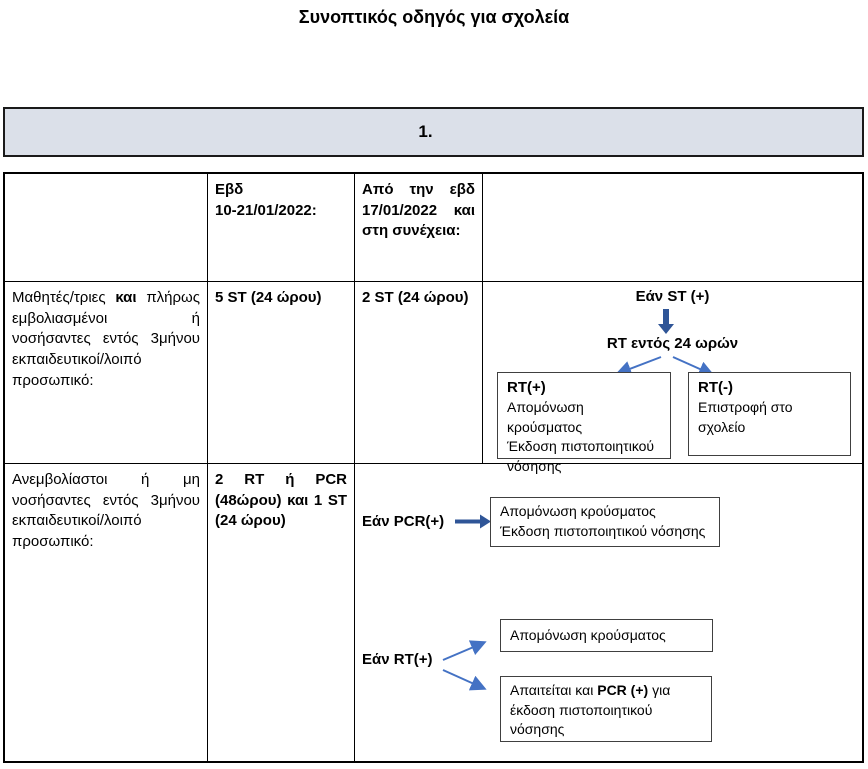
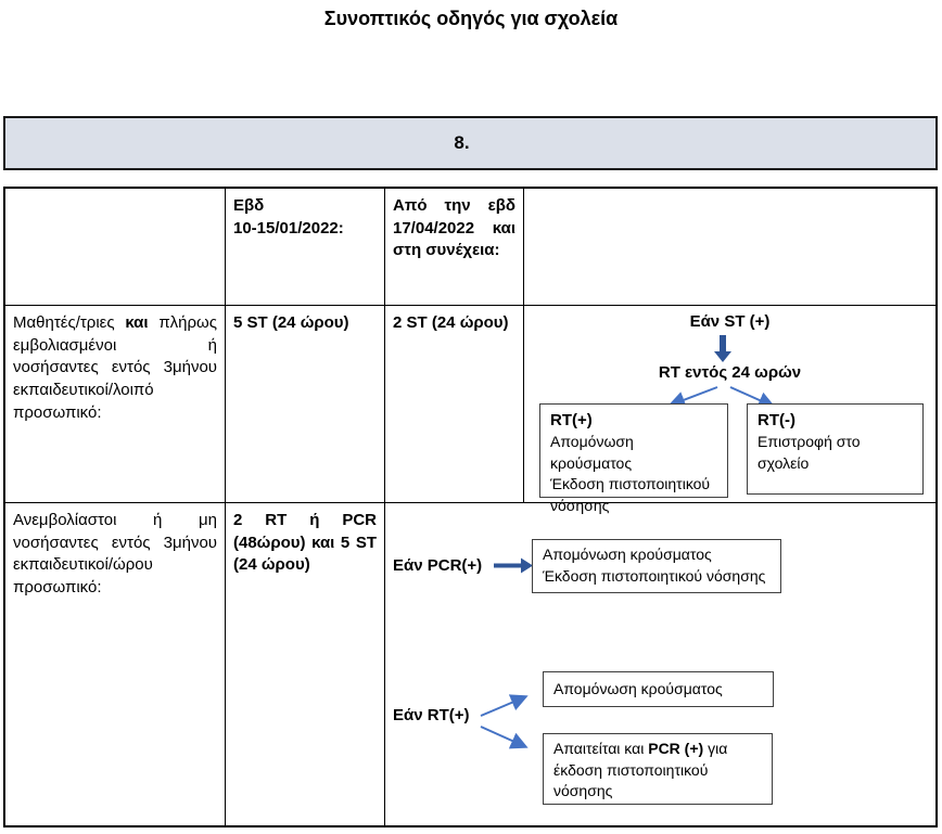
  Συνοπτικός οδηγός για σχολεία
- 1.
+ 8.
  Εβδ
- 10-21/01/2022:
+ 10-15/01/2022:
- Από την εβδ 17/01/2022 και στη συνέχεια:
+ Από την εβδ 17/04/2022 και στη συνέχεια:
  Μαθητές/τριες και πλήρως εμβολιασμένοι ή νοσήσαντες εντός 3μήνου εκπαιδευτικοί/λοιπό προσωπικό:
  5 ST (24 ώρου)
  2 ST (24 ώρου)
  Εάν ST (+)
  RT εντός 24 ωρών
  RT(+)
  Απομόνωση κρούσματος
  Έκδοση πιστοποιητικού νόσησης
  RT(-)
  Επιστροφή στο σχολείο
- Ανεμβολίαστοι ή μη νοσήσαντες εντός 3μήνου εκπαιδευτικοί/λοιπό προσωπικό:
+ Ανεμβολίαστοι ή μη νοσήσαντες εντός 3μήνου εκπαιδευτικοί/ώρου προσωπικό:
- 2 RT ή PCR (48ώρου) και 1 ST (24 ώρου)
+ 2 RT ή PCR (48ώρου) και 5 ST (24 ώρου)
  Εάν PCR(+)
  Απομόνωση κρούσματος
  Έκδοση πιστοποιητικού νόσησης
  Εάν RT(+)
  Απομόνωση κρούσματος
  Απαιτείται και PCR (+) για έκδοση πιστοποιητικού νόσησης
